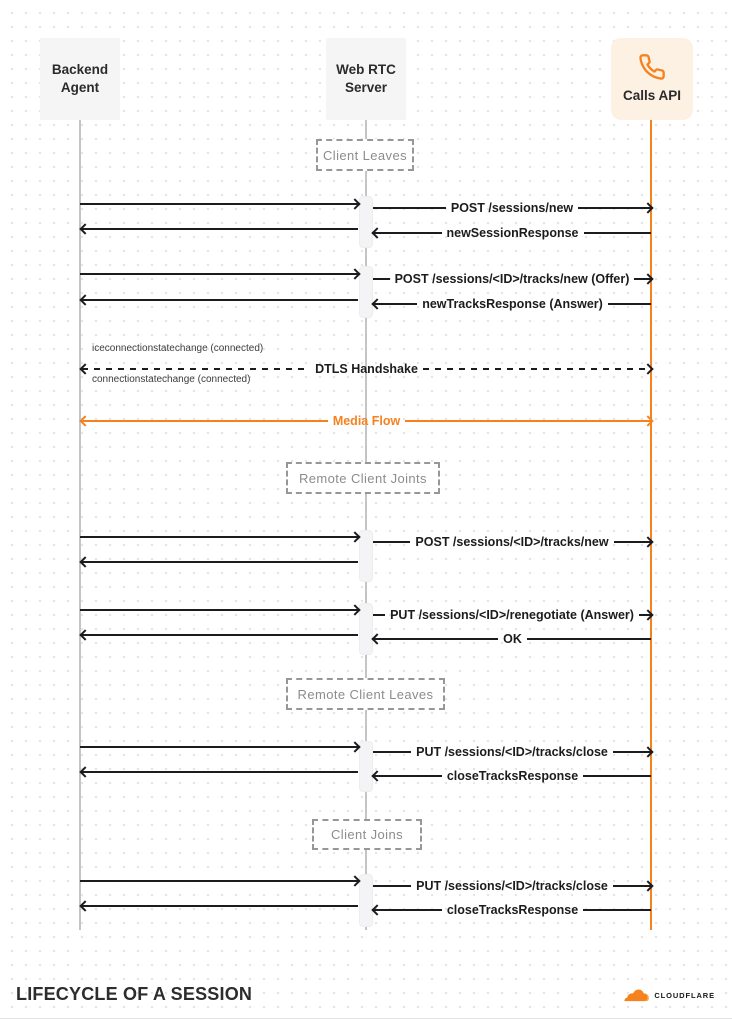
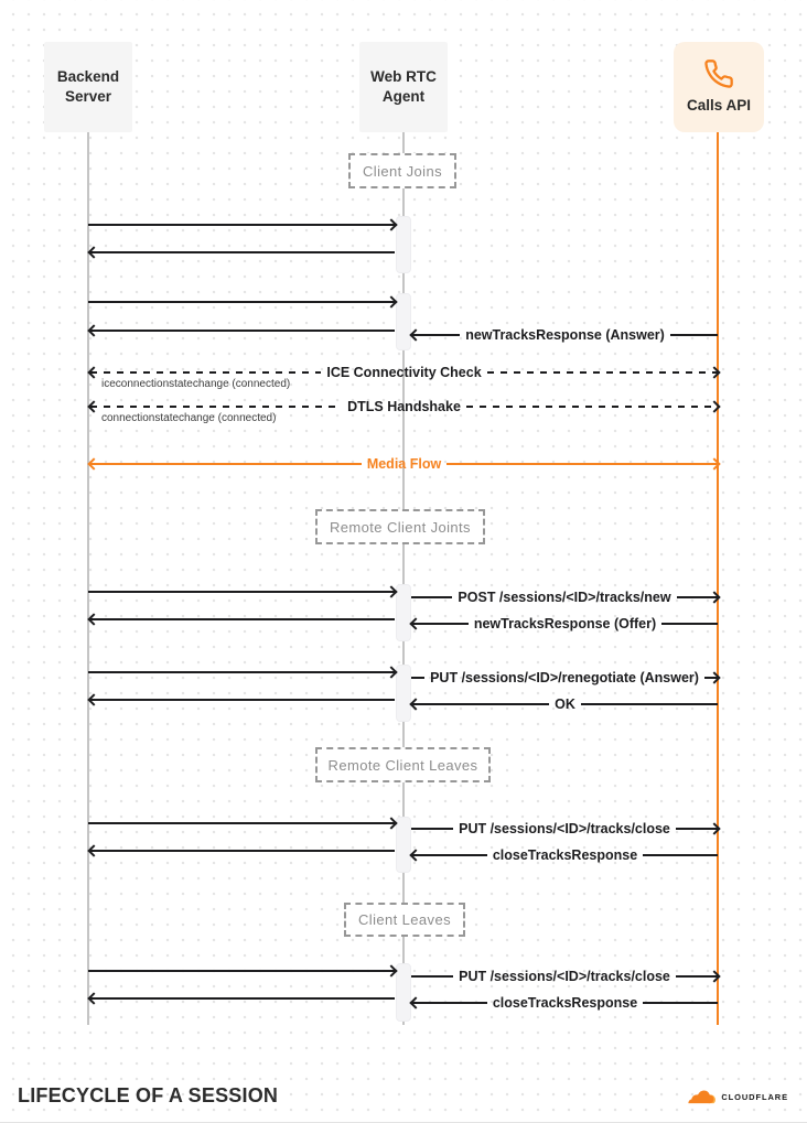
  Backend
- Agent
+ Server
  Web RTC
- Server
+ Agent
  Calls API
- Client Leaves
+ Client Joins
  Remote Client Joints
  Remote Client Leaves
- Client Joins
+ Client Leaves
- POST /sessions/new
- newSessionResponse
- POST /sessions/<ID>/tracks/new (Offer)
  newTracksResponse (Answer)
+ ICE Connectivity Check
  iceconnectionstatechange (connected)
  DTLS Handshake
  connectionstatechange (connected)
  Media Flow
  POST /sessions/<ID>/tracks/new
+ newTracksResponse (Offer)
  PUT /sessions/<ID>/renegotiate (Answer)
  OK
  PUT /sessions/<ID>/tracks/close
  closeTracksResponse
  PUT /sessions/<ID>/tracks/close
  closeTracksResponse
  LIFECYCLE OF A SESSION
  CLOUDFLARE
